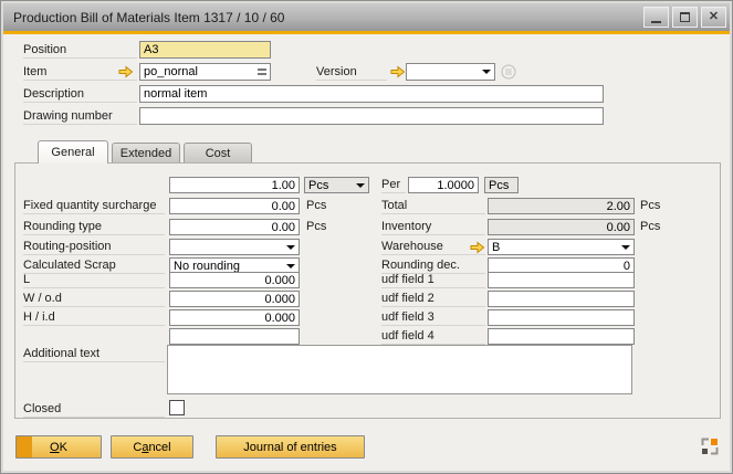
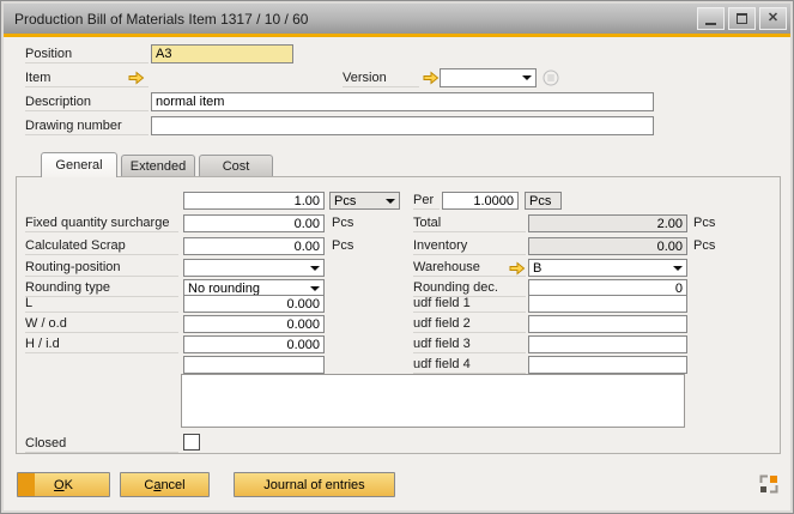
  Production Bill of Materials Item 1317 / 10 / 60
  ✕
  Position
  A3
  Item
- po_nornal
  Version
  Description
  normal item
  Drawing number
  General
  Extended
  Cost
  1.00
  Pcs
  Fixed quantity surcharge
  0.00
  Pcs
- Rounding type
+ Calculated Scrap
  0.00
  Pcs
  Routing-position
- Calculated Scrap
+ Rounding type
  No rounding
  L
  0.000
  W / o.d
  0.000
  H / i.d
  0.000
  Per
  1.0000
  Pcs
  Total
  2.00
  Pcs
  Inventory
  0.00
  Pcs
  Warehouse
  B
  Rounding dec.
  0
  udf field 1
  udf field 2
  udf field 3
  udf field 4
- Additional text
  Closed
  O
  K
  C
  a
  ncel
  Journal of entries
